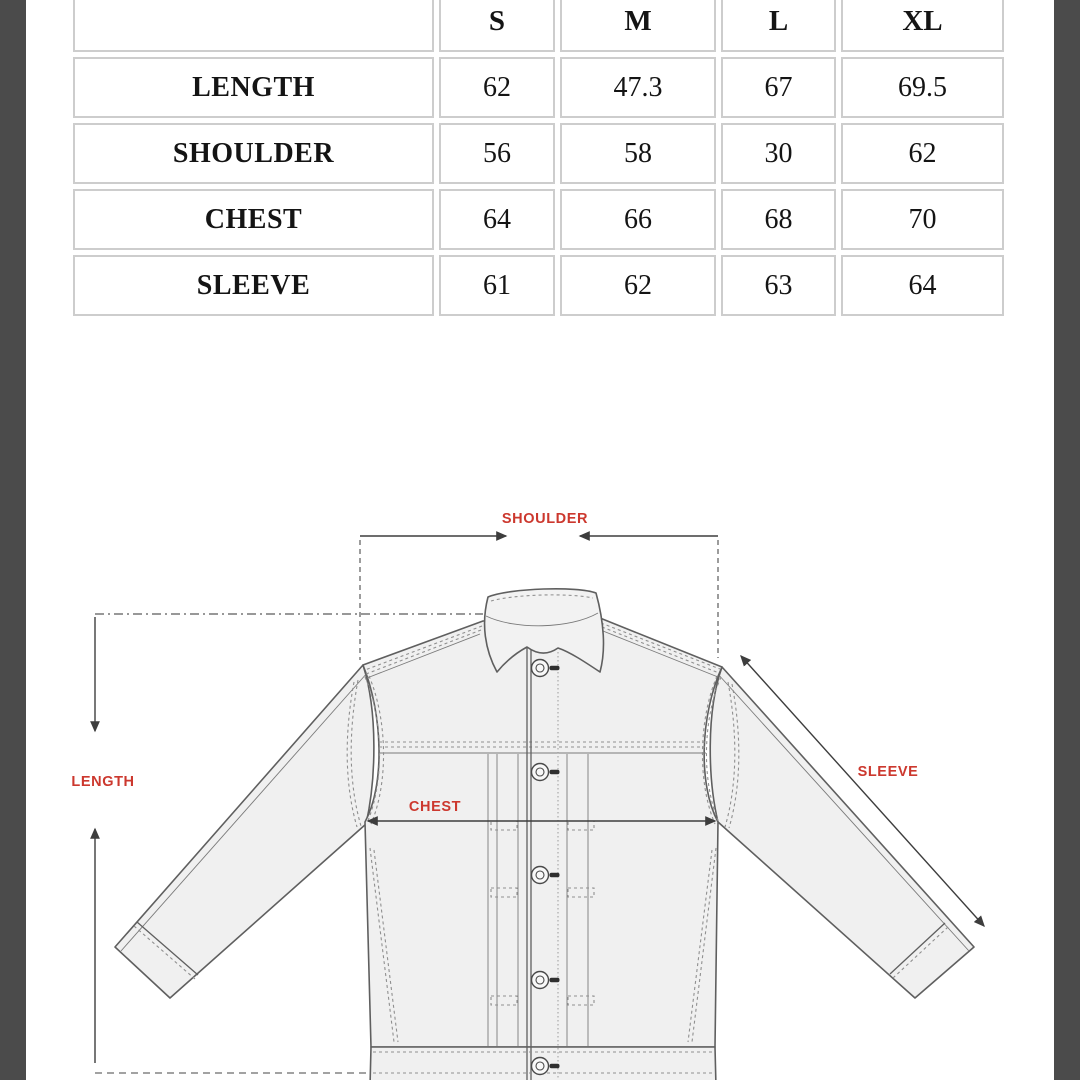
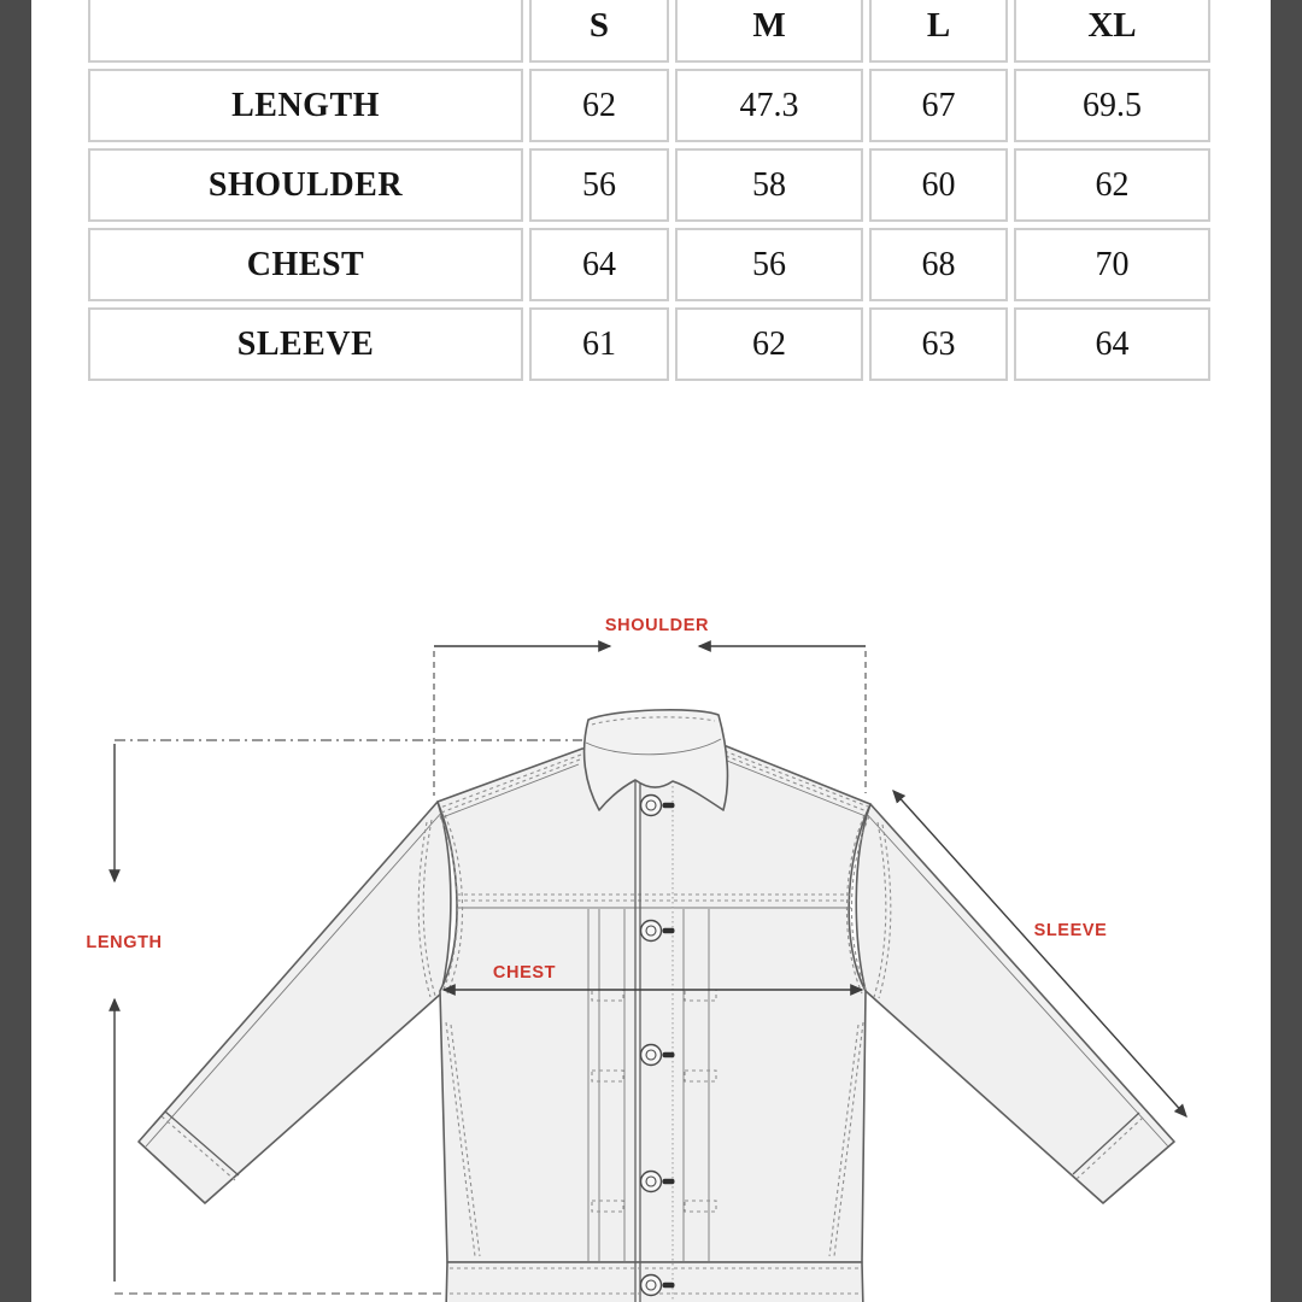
  	S	M	L	XL
  LENGTH	62	47.3	67	69.5
- SHOULDER	56	58	30	62
+ SHOULDER	56	58	60	62
- CHEST	64	66	68	70
+ CHEST	64	56	68	70
  SLEEVE	61	62	63	64
  SHOULDER
  LENGTH
  CHEST
  SLEEVE
